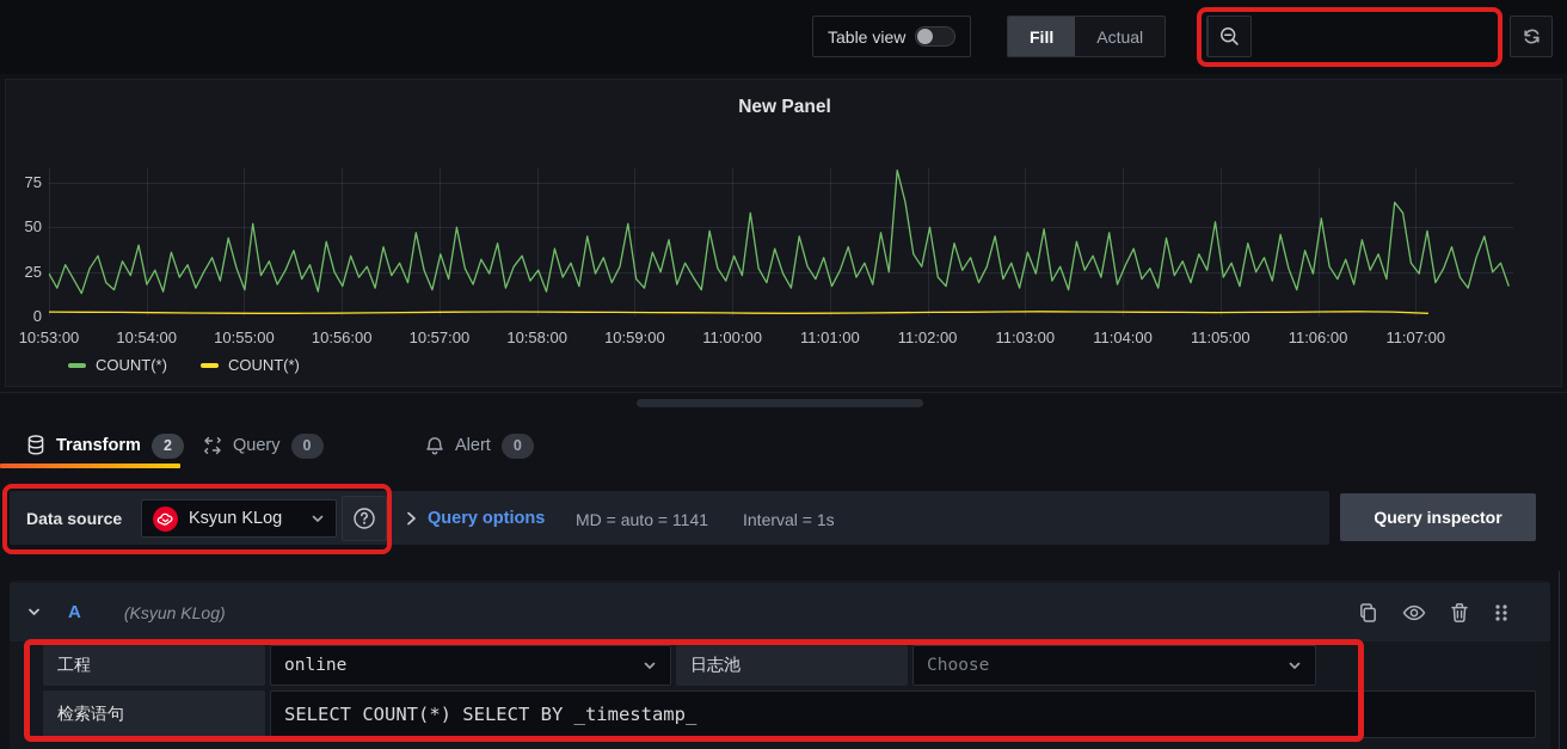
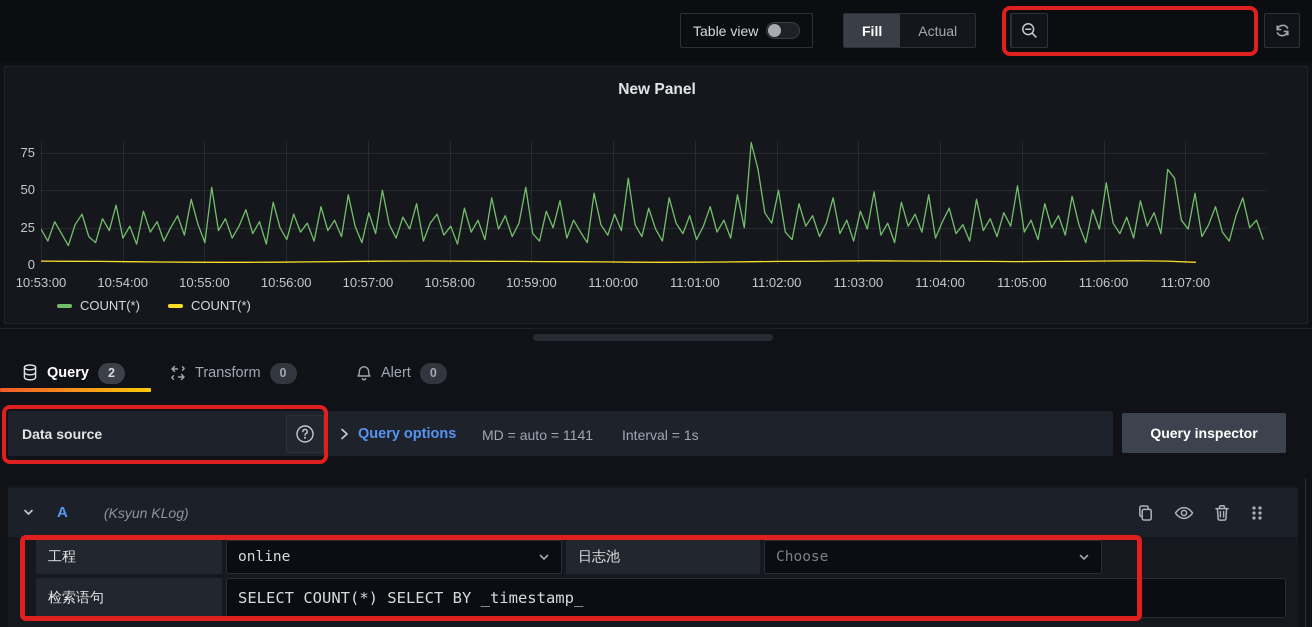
  Table view
  Fill
  Actual
  New Panel
  0
  25
  50
  75
  10:53:00
  10:54:00
  10:55:00
  10:56:00
  10:57:00
  10:58:00
  10:59:00
  11:00:00
  11:01:00
  11:02:00
  11:03:00
  11:04:00
  11:05:00
  11:06:00
  11:07:00
  COUNT(*)
  COUNT(*)
- Transform
+ Query
  2
- Query
+ Transform
  0
  Alert
  0
  Data source
- Ksyun KLog
  Query options
  MD = auto = 1141
  Interval = 1s
  Query inspector
  A
  (Ksyun KLog)
  工程
  online
  日志池
  Choose
  检索语句
  SELECT COUNT(*) SELECT BY _timestamp_
